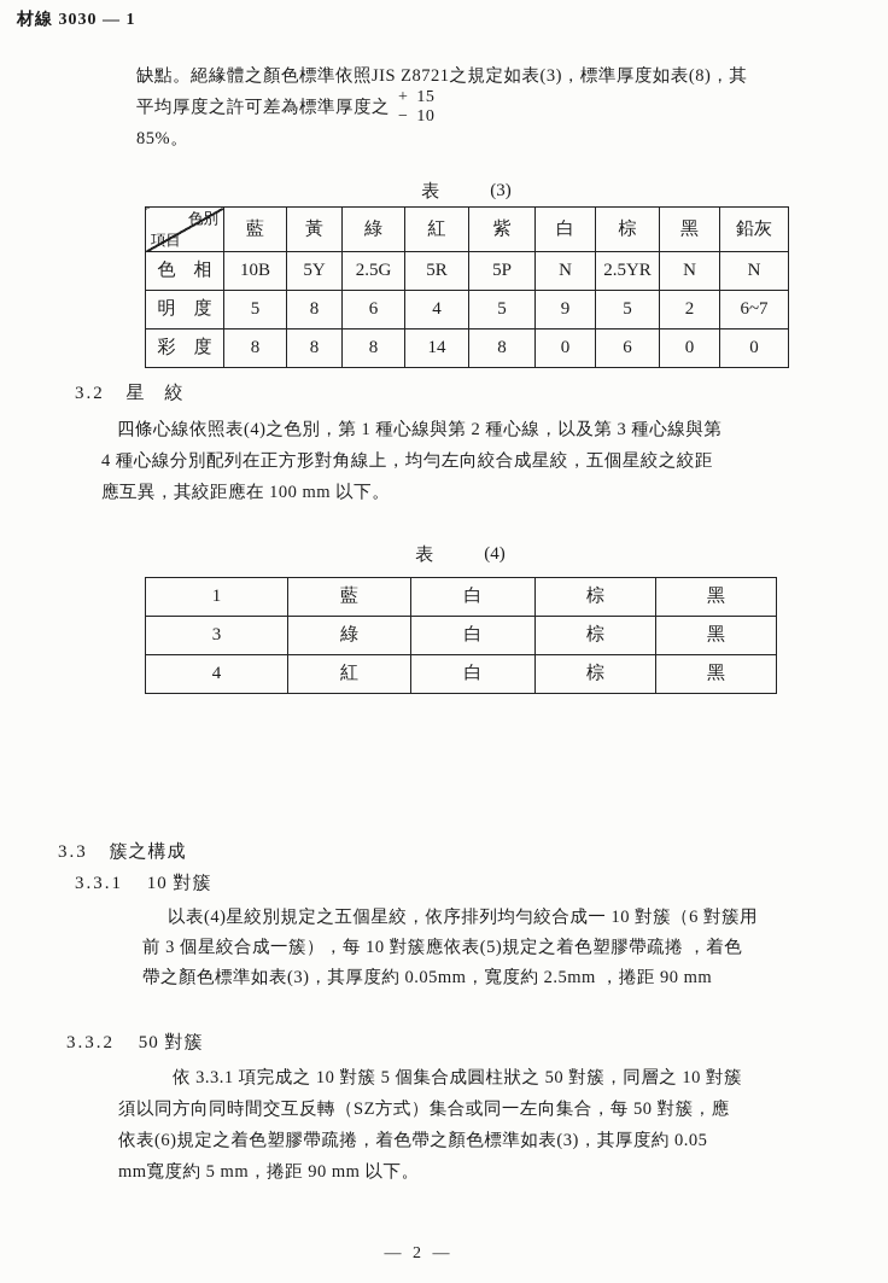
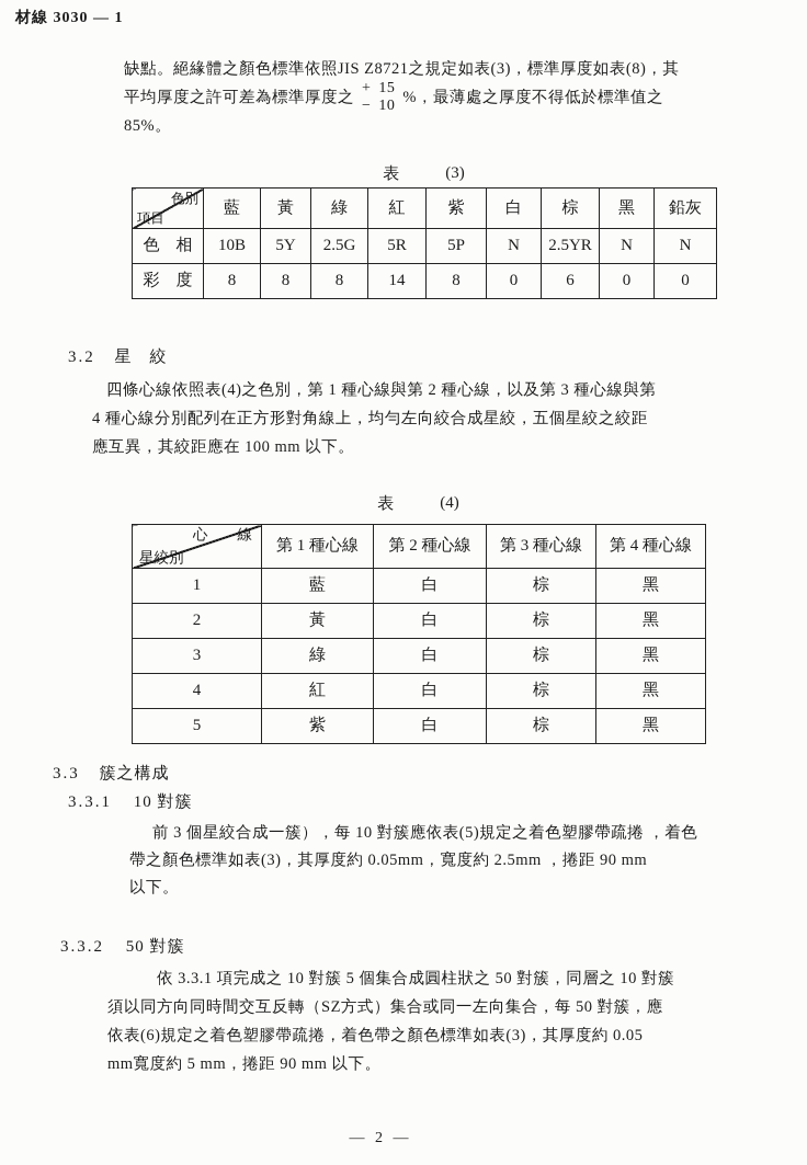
  材線 3030 — 1
  缺點。絕緣體之顏色標準依照JIS Z8721之規定如表(3)，標準厚度如表(8)，其
  平均厚度之許可差為標準厚度之
  +
  15
  −
  10
+ %，最薄處之厚度不得低於標準值之
  85%。
  表
  (3)
  色別 項目	藍	黃	綠	紅	紫	白	棕	黑	鉛灰
  色 相	10B	5Y	2.5G	5R	5P	N	2.5YR	N	N
- 明 度	5	8	6	4	5	9	5	2	6~7
  彩 度	8	8	8	14	8	0	6	0	0
  3.2 星 絞
  四條心線依照表(4)之色別，第 1 種心線與第 2 種心線，以及第 3 種心線與第
  4 種心線分別配列在正方形對角線上，均勻左向絞合成星絞，五個星絞之絞距
  應互異，其絞距應在 100 mm 以下。
  表
  (4)
+ 心 線 星絞別	第 1 種心線	第 2 種心線	第 3 種心線	第 4 種心線
  1	藍	白	棕	黑
+ 2	黃	白	棕	黑
  3	綠	白	棕	黑
  4	紅	白	棕	黑
+ 5	紫	白	棕	黑
  3.3 簇之構成
  3.3.1 10 對簇
- 以表(4)星絞別規定之五個星絞，依序排列均勻絞合成一 10 對簇（6 對簇用
  前 3 個星絞合成一簇），每 10 對簇應依表(5)規定之着色塑膠帶疏捲 ，着色
  帶之顏色標準如表(3)，其厚度約 0.05mm，寬度約 2.5mm ，捲距 90 mm
+ 以下。
  3.3.2 50 對簇
  依 3.3.1 項完成之 10 對簇 5 個集合成圓柱狀之 50 對簇，同層之 10 對簇
  須以同方向同時間交互反轉（SZ方式）集合或同一左向集合，每 50 對簇，應
  依表(6)規定之着色塑膠帶疏捲，着色帶之顏色標準如表(3)，其厚度約 0.05
  mm寬度約 5 mm，捲距 90 mm 以下。
  — 2 —
